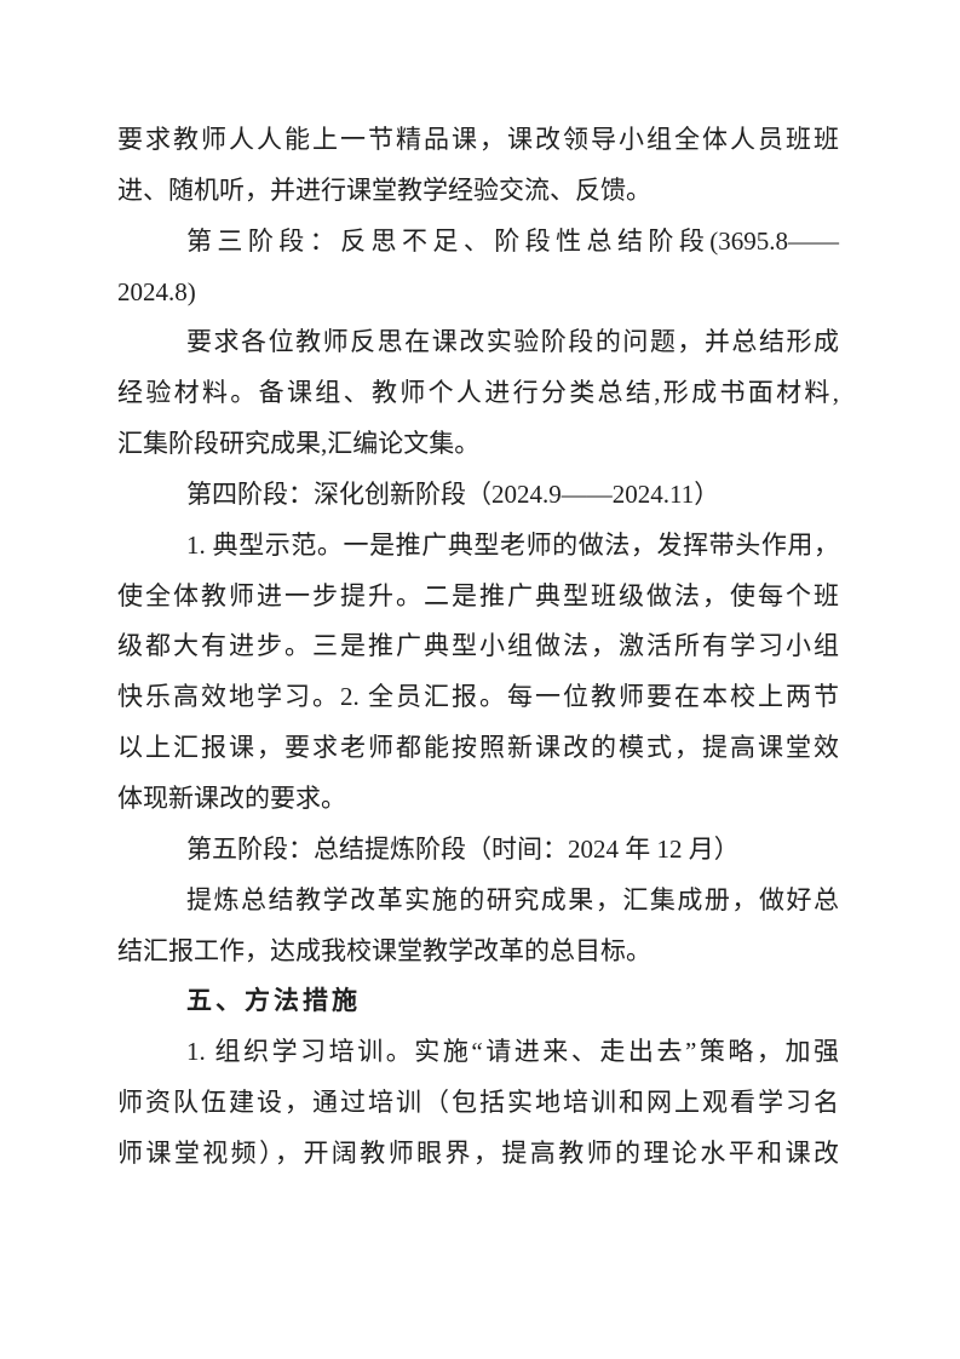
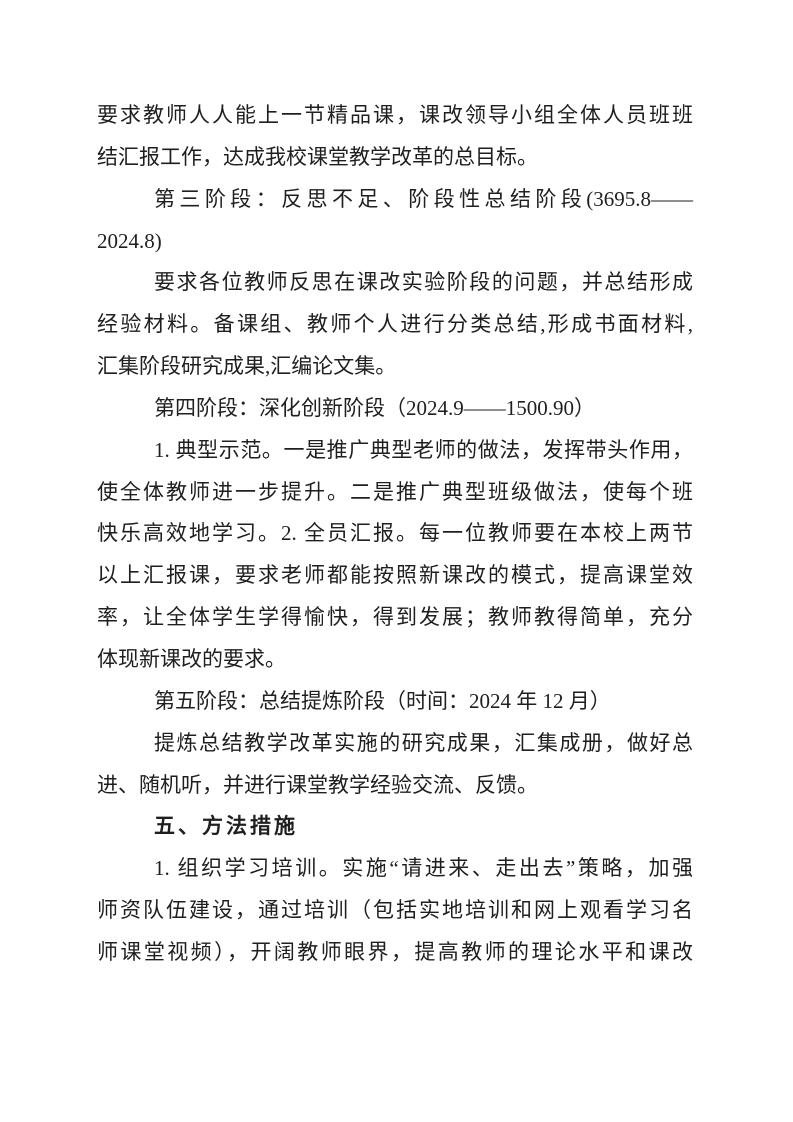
  要求教师人人能上一节精品课，课改领导小组全体人员班班
- 进、随机听，并进行课堂教学经验交流、反馈。
+ 结汇报工作，达成我校课堂教学改革的总目标。
  第三阶段：反思不足、阶段性总结阶段(3695.8——
  2024.8)
  要求各位教师反思在课改实验阶段的问题，并总结形成
  经验材料。备课组、教师个人进行分类总结,形成书面材料,
  汇集阶段研究成果,汇编论文集。
- 第四阶段：深化创新阶段（2024.9——2024.11）
+ 第四阶段：深化创新阶段（2024.9——1500.90）
  1. 典型示范。一是推广典型老师的做法，发挥带头作用，
  使全体教师进一步提升。二是推广典型班级做法，使每个班
- 级都大有进步。三是推广典型小组做法，激活所有学习小组
  快乐高效地学习。2. 全员汇报。每一位教师要在本校上两节
  以上汇报课，要求老师都能按照新课改的模式，提高课堂效
+ 率，让全体学生学得愉快，得到发展；教师教得简单，充分
  体现新课改的要求。
  第五阶段：总结提炼阶段（时间：2024 年 12 月）
  提炼总结教学改革实施的研究成果，汇集成册，做好总
- 结汇报工作，达成我校课堂教学改革的总目标。
+ 进、随机听，并进行课堂教学经验交流、反馈。
  五、方法措施
  1. 组织学习培训。实施“请进来、走出去”策略，加强
  师资队伍建设，通过培训（包括实地培训和网上观看学习名
  师课堂视频），开阔教师眼界，提高教师的理论水平和课改
